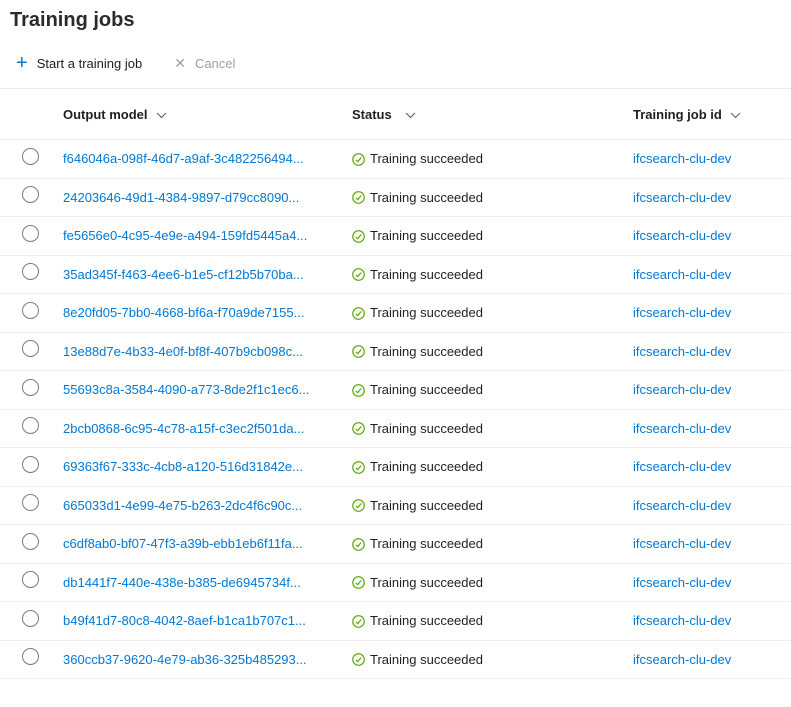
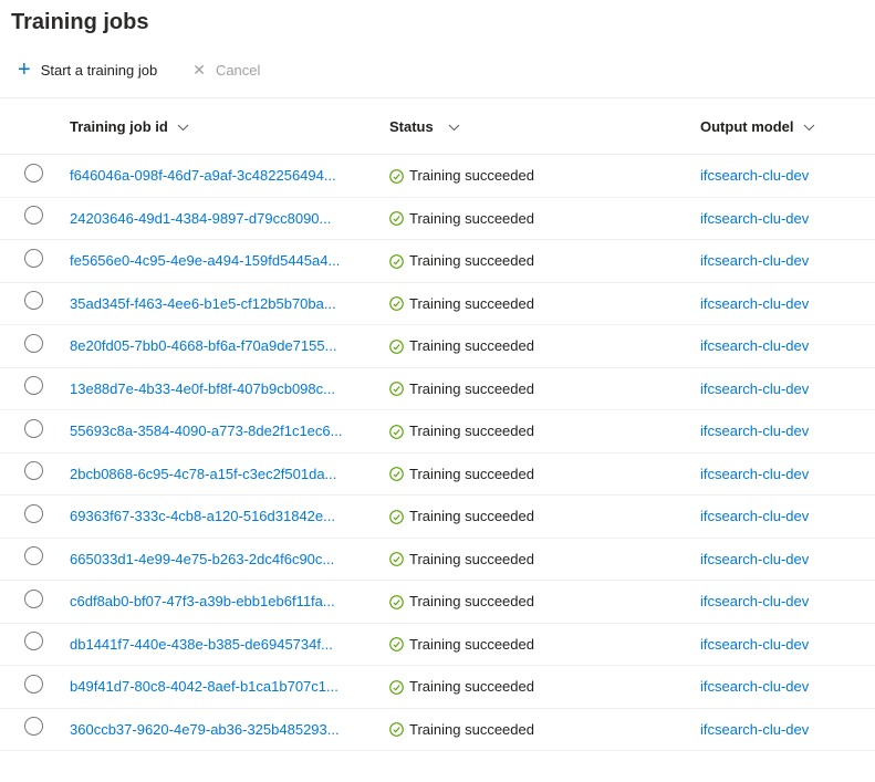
  Training jobs
  +
  Start a training job
  ✕
  Cancel
- Output model
+ Training job id
  Status
- Training job id
+ Output model
  f646046a-098f-46d7-a9af-3c482256494...
  Training succeeded
  ifcsearch-clu-dev
  24203646-49d1-4384-9897-d79cc8090...
  Training succeeded
  ifcsearch-clu-dev
  fe5656e0-4c95-4e9e-a494-159fd5445a4...
  Training succeeded
  ifcsearch-clu-dev
  35ad345f-f463-4ee6-b1e5-cf12b5b70ba...
  Training succeeded
  ifcsearch-clu-dev
  8e20fd05-7bb0-4668-bf6a-f70a9de7155...
  Training succeeded
  ifcsearch-clu-dev
  13e88d7e-4b33-4e0f-bf8f-407b9cb098c...
  Training succeeded
  ifcsearch-clu-dev
  55693c8a-3584-4090-a773-8de2f1c1ec6...
  Training succeeded
  ifcsearch-clu-dev
  2bcb0868-6c95-4c78-a15f-c3ec2f501da...
  Training succeeded
  ifcsearch-clu-dev
  69363f67-333c-4cb8-a120-516d31842e...
  Training succeeded
  ifcsearch-clu-dev
  665033d1-4e99-4e75-b263-2dc4f6c90c...
  Training succeeded
  ifcsearch-clu-dev
  c6df8ab0-bf07-47f3-a39b-ebb1eb6f11fa...
  Training succeeded
  ifcsearch-clu-dev
  db1441f7-440e-438e-b385-de6945734f...
  Training succeeded
  ifcsearch-clu-dev
  b49f41d7-80c8-4042-8aef-b1ca1b707c1...
  Training succeeded
  ifcsearch-clu-dev
  360ccb37-9620-4e79-ab36-325b485293...
  Training succeeded
  ifcsearch-clu-dev
